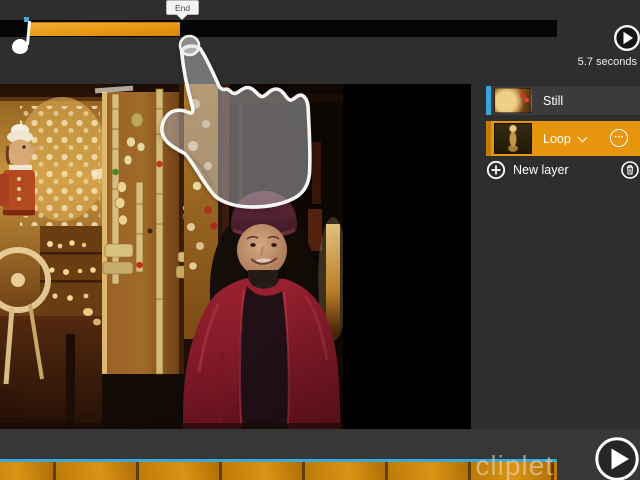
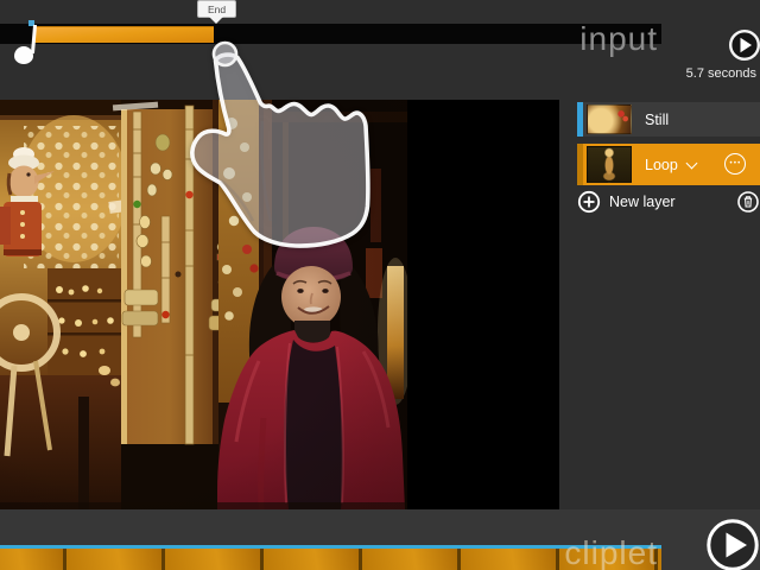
+ input
  End
  5.7 seconds
  Still
  Loop
  New layer
  cliplet
